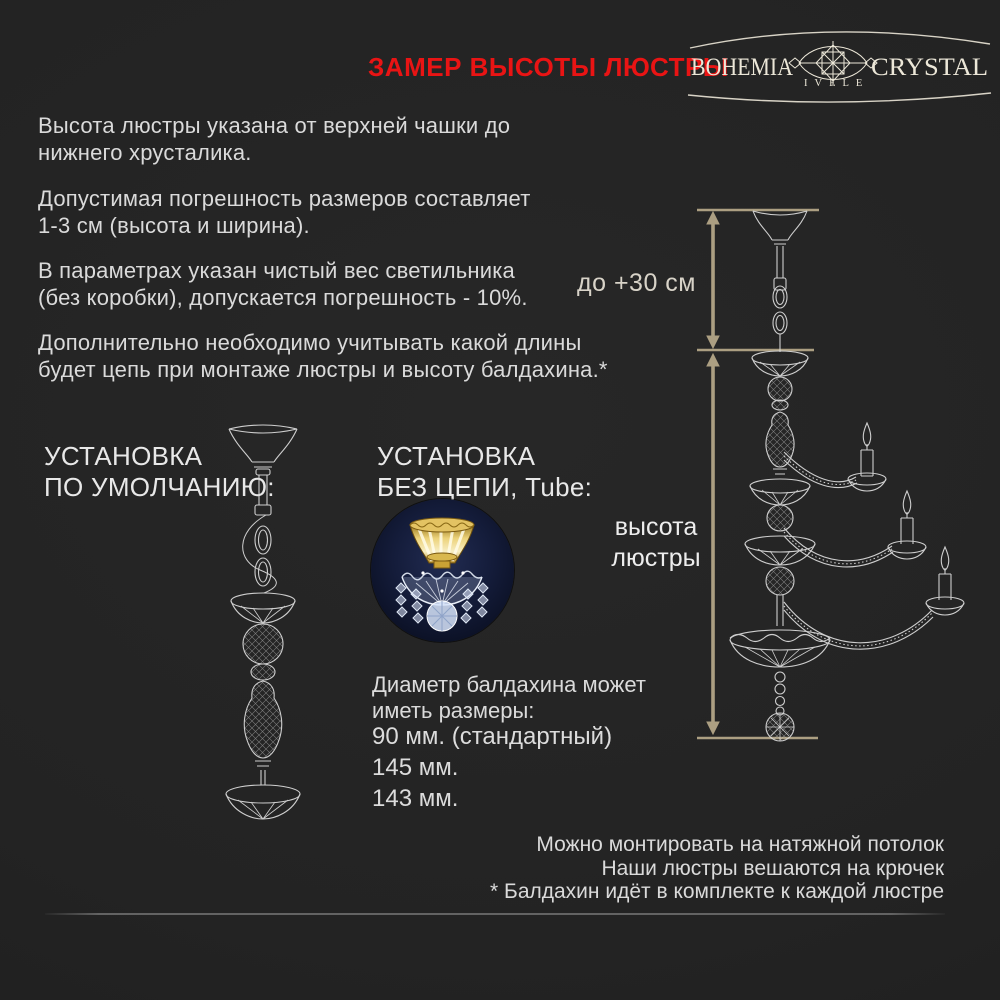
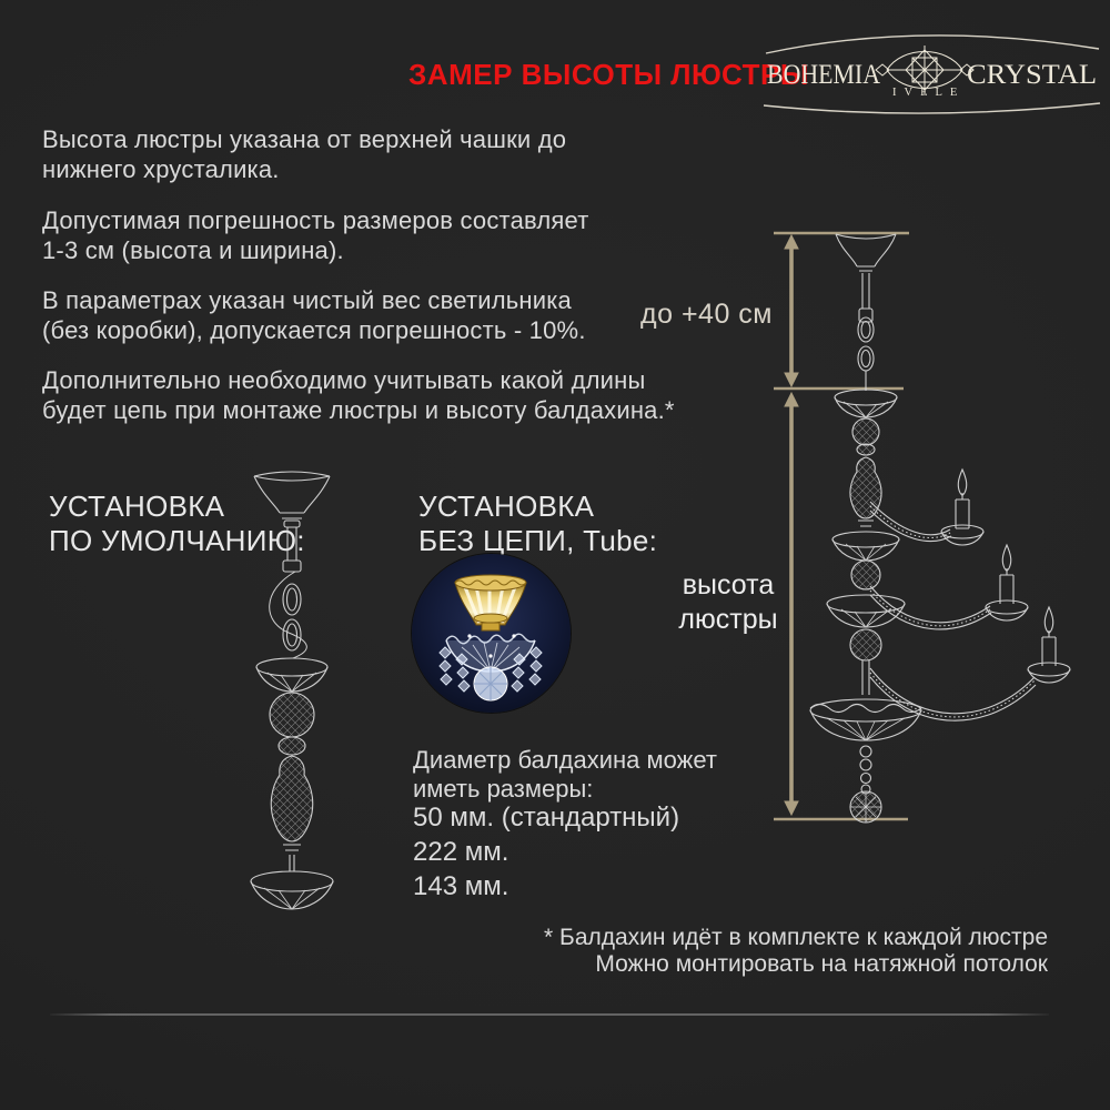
  ЗАМЕР ВЫСОТЫ ЛЮСТРЫ
  BOHEMIA
  CRYSTAL
  IVELE
  Высота люстры указана от верхней чашки до
  нижнего хрусталика.
  Допустимая погрешность размеров составляет
  1-3 см (высота и ширина).
  В параметрах указан чистый вес светильника
  (без коробки), допускается погрешность - 10%.
  Дополнительно необходимо учитывать какой длины
  будет цепь при монтаже люстры и высоту балдахина.*
  УСТАНОВКА
  ПО УМОЛЧАНИЮ:
  УСТАНОВКА
  БЕЗ ЦЕПИ, Tube:
  Диаметр балдахина может
  иметь размеры:
- 90 мм. (стандартный)
+ 50 мм. (стандартный)
- 145 мм.
+ 222 мм.
  143 мм.
- до +30 см
+ до +40 см
  высота
  люстры
- Можно монтировать на натяжной потолок
+ * Балдахин идёт в комплекте к каждой люстре
- Наши люстры вешаются на крючек
- * Балдахин идёт в комплекте к каждой люстре
+ Можно монтировать на натяжной потолок
